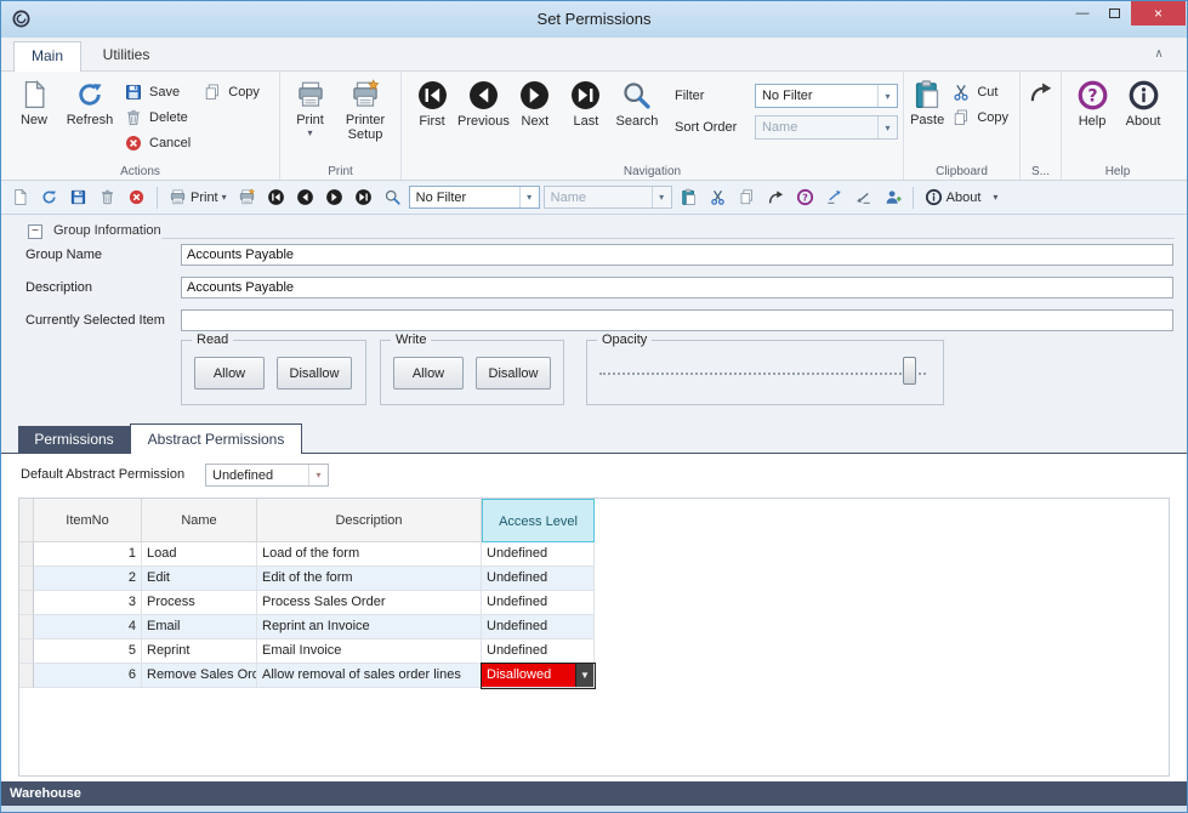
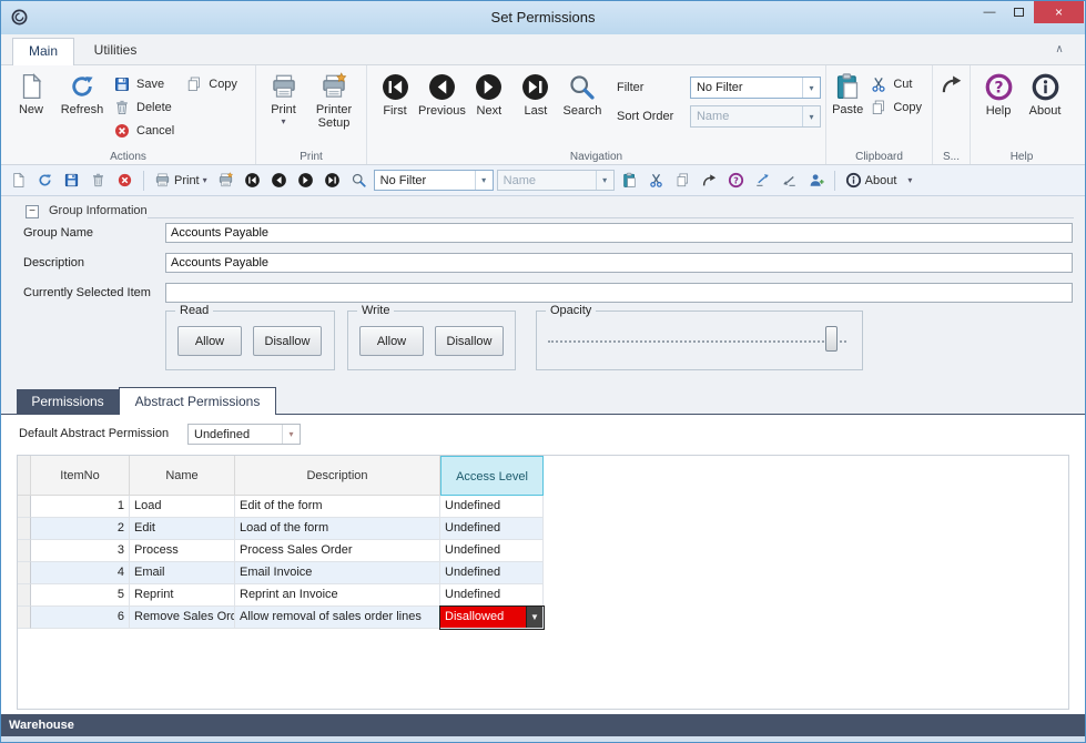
  Set Permissions
  —
  ×
  Main
  Utilities
  ∧
  New
  Refresh
  Save
  Delete
  Cancel
  Copy
  Actions
  Print
  ▾
  Printer Setup
  Print
  First
  Previous
  Next
  Last
  Search
  Filter
  No Filter
  ▾
  Sort Order
  Name
  ▾
  Navigation
  Paste
  Cut
  Copy
  Clipboard
  S...
  Help
  About
  Help
  Print
  ▾
  No Filter
  ▾
  Name
  ▾
  About
  ▾
  −
  Group Information
  Group Name
  Accounts Payable
  Description
  Accounts Payable
  Currently Selected Item
  Read
  Allow
  Disallow
  Write
  Allow
  Disallow
  Opacity
  Permissions
  Abstract Permissions
  Default Abstract Permission
  Undefined
  ▾
  ItemNo
  Name
  Description
  Access Level
  1
  Load
- Load of the form
+ Edit of the form
  Undefined
  2
  Edit
- Edit of the form
+ Load of the form
  Undefined
  3
  Process
  Process Sales Order
  Undefined
  4
  Email
- Reprint an Invoice
+ Email Invoice
  Undefined
  5
  Reprint
- Email Invoice
+ Reprint an Invoice
  Undefined
  6
  Remove Sales Ord
  Allow removal of sales order lines
  Disallowed
  ▼
  Warehouse
